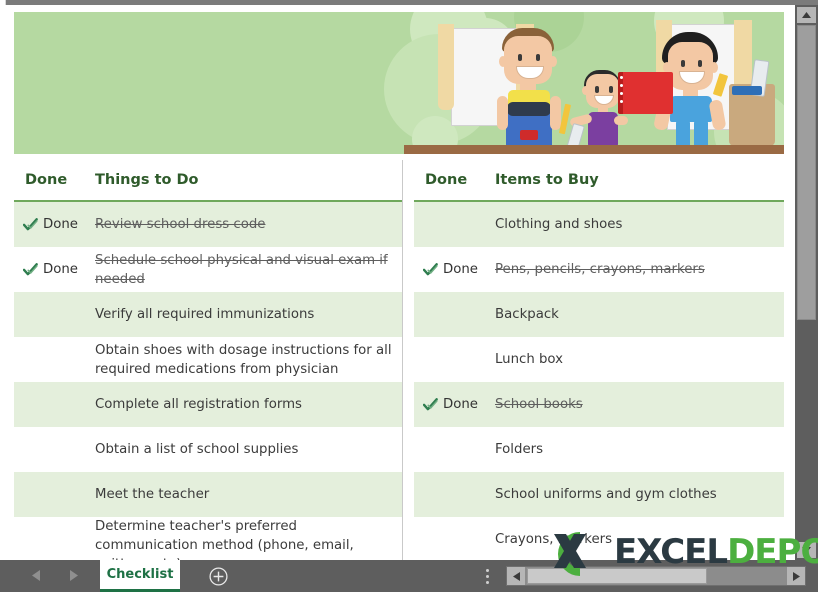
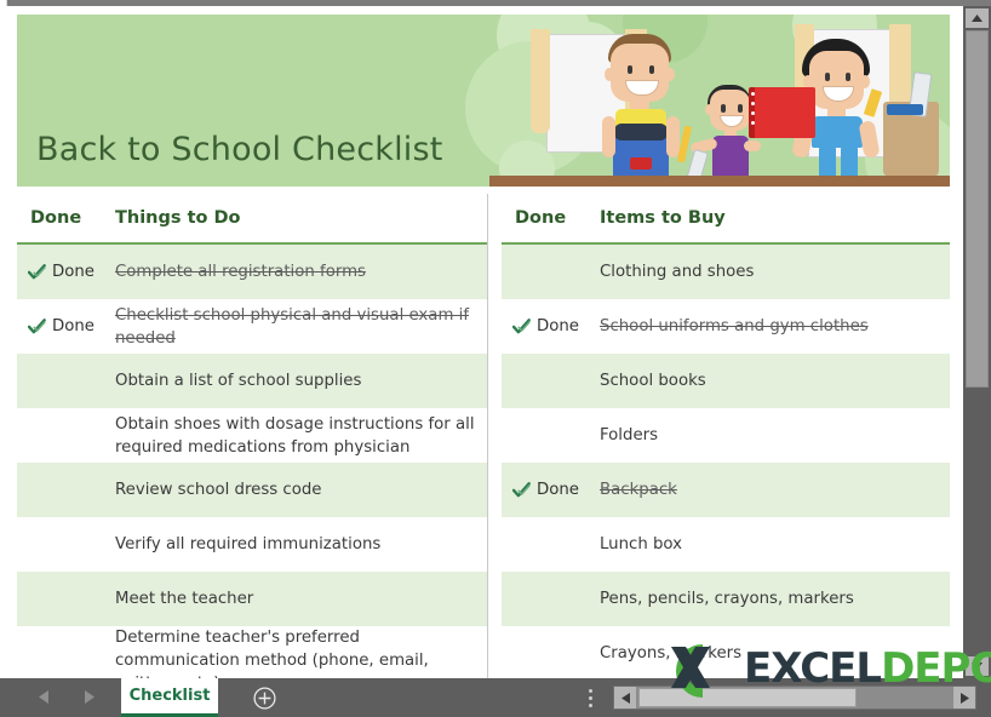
+ Back to School Checklist
  Done
  Things to Do
  Done
- Review school dress code
+ Complete all registration forms
  Done
- Schedule school physical and visual exam if needed
+ Checklist school physical and visual exam if needed
- Verify all required immunizations
+ Obtain a list of school supplies
  Obtain shoes with dosage instructions for all required medications from physician
- Complete all registration forms
+ Review school dress code
- Obtain a list of school supplies
+ Verify all required immunizations
  Meet the teacher
  Determine teacher's preferred communication method (phone, email,
  Done
  Items to Buy
  Clothing and shoes
  Done
- Pens, pencils, crayons, markers
+ School uniforms and gym clothes
- Backpack
+ School books
- Lunch box
+ Folders
  Done
- School books
+ Backpack
- Folders
+ Lunch box
- School uniforms and gym clothes
+ Pens, pencils, crayons, markers
  Crayons,kers
  Checklist
  EXCELDEPO
